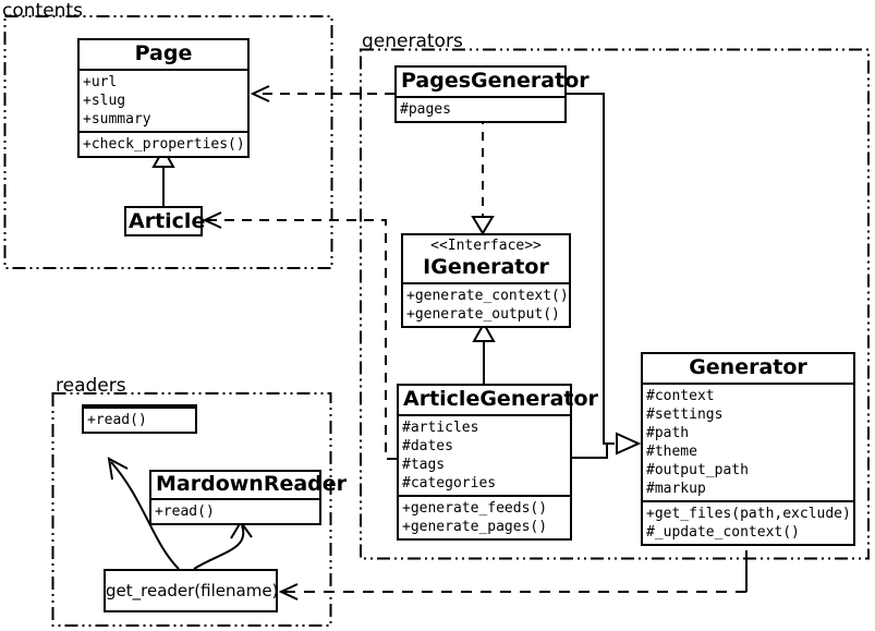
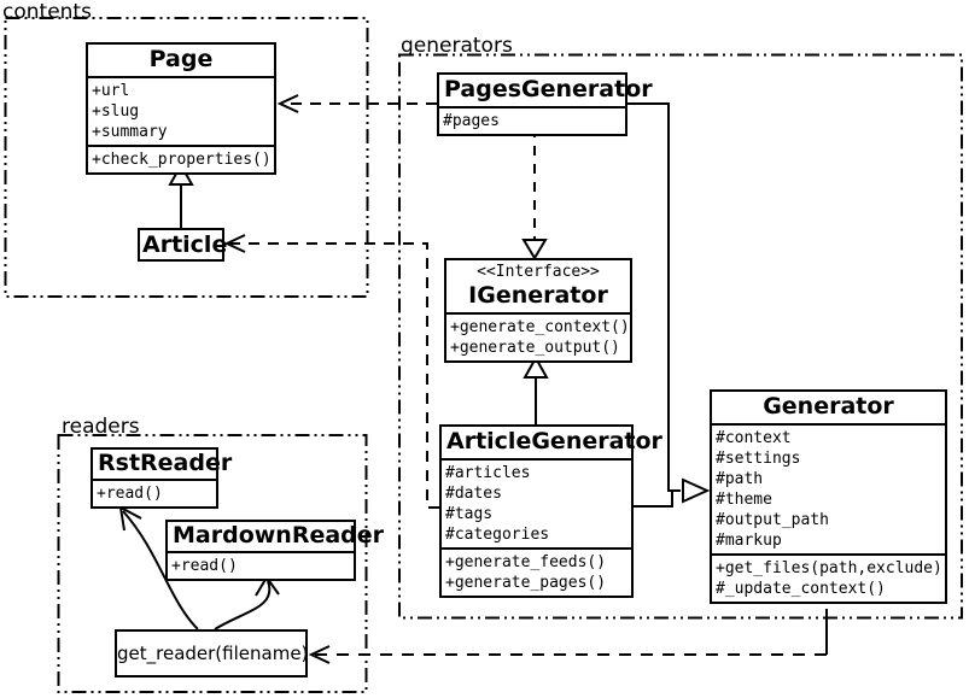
  contents
  generators
  readers
  Page
  +url
  +slug
  +summary
  +check_properties()
  Article
  PagesGenerator
  #pages
  <<Interface>>
  IGenerator
  +generate_context()
  +generate_output()
  ArticleGenerator
  #articles
  #dates
  #tags
  #categories
  +generate_feeds()
  +generate_pages()
  Generator
  #context
  #settings
  #path
  #theme
  #output_path
  #markup
  +get_files(path,exclude)
  #_update_context()
+ RstReader
  +read()
  MardownReader
  +read()
  get_reader(filename)
